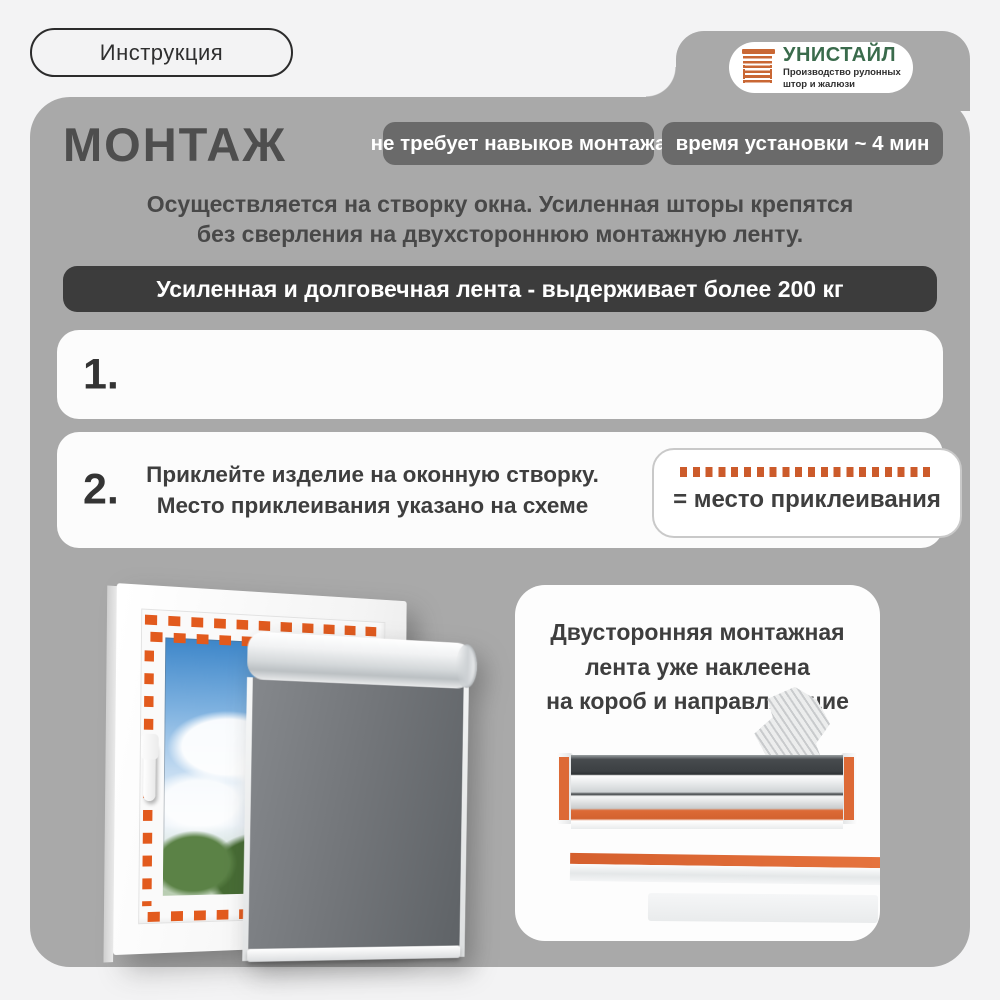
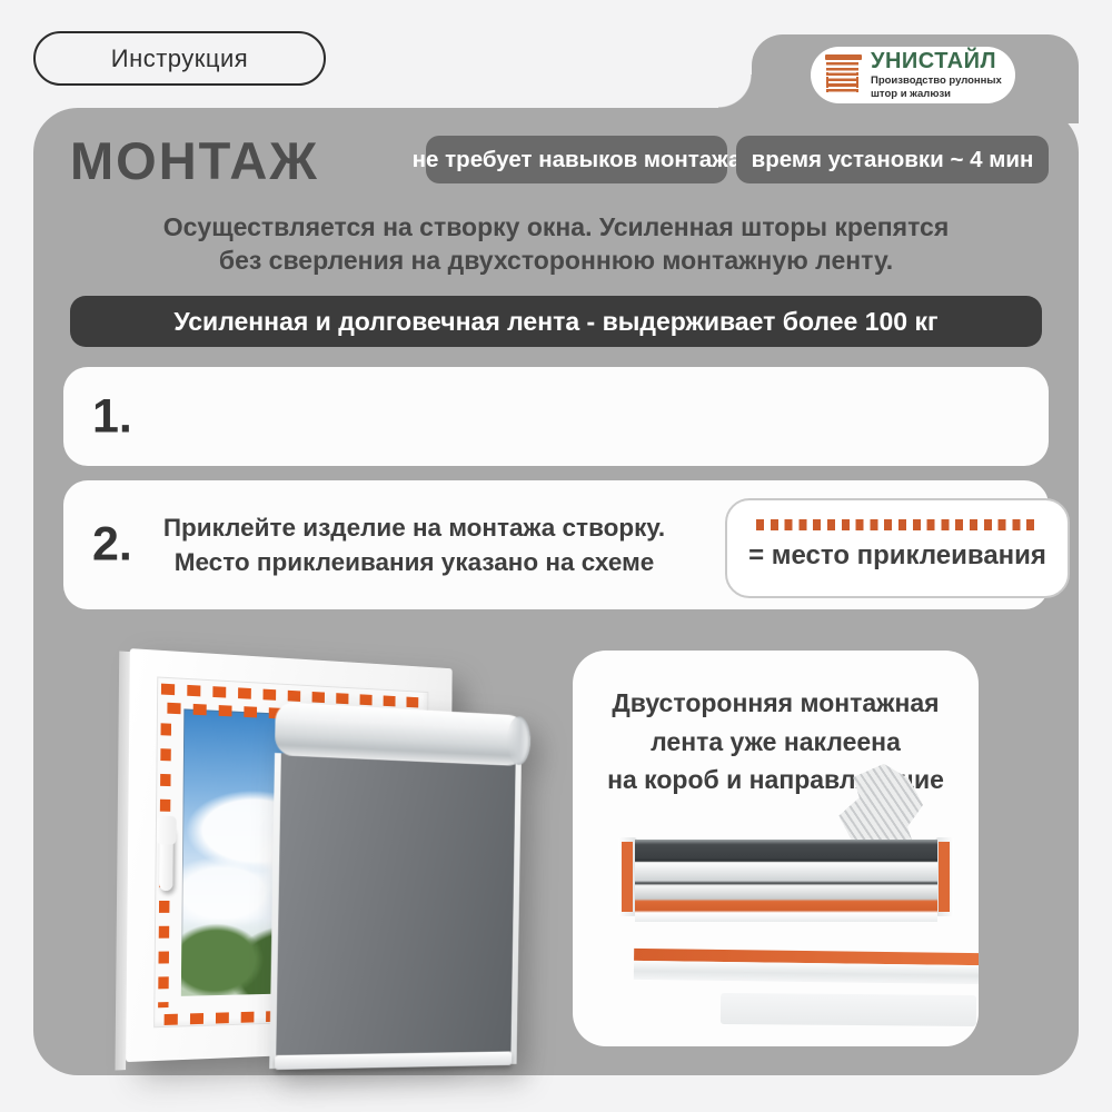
  Инструкция
  УНИСТАЙЛ
  Производство рулонных
  штор и жалюзи
  МОНТАЖ
  не требует навыков монтажа
  время установки ~ 4 мин
  Осуществляется на створку окна. Усиленная шторы крепятся
  без сверления на двухстороннюю монтажную ленту.
- Усиленная и долговечная лента - выдерживает более 200 кг
+ Усиленная и долговечная лента - выдерживает более 100 кг
  1.
  2.
- Приклейте изделие на оконную створку.
+ Приклейте изделие на монтажа створку.
  Место приклеивания указано на схеме
  = место приклеивания
  Двусторонняя монтажная
  лента уже наклеена
  на короб и направлие
